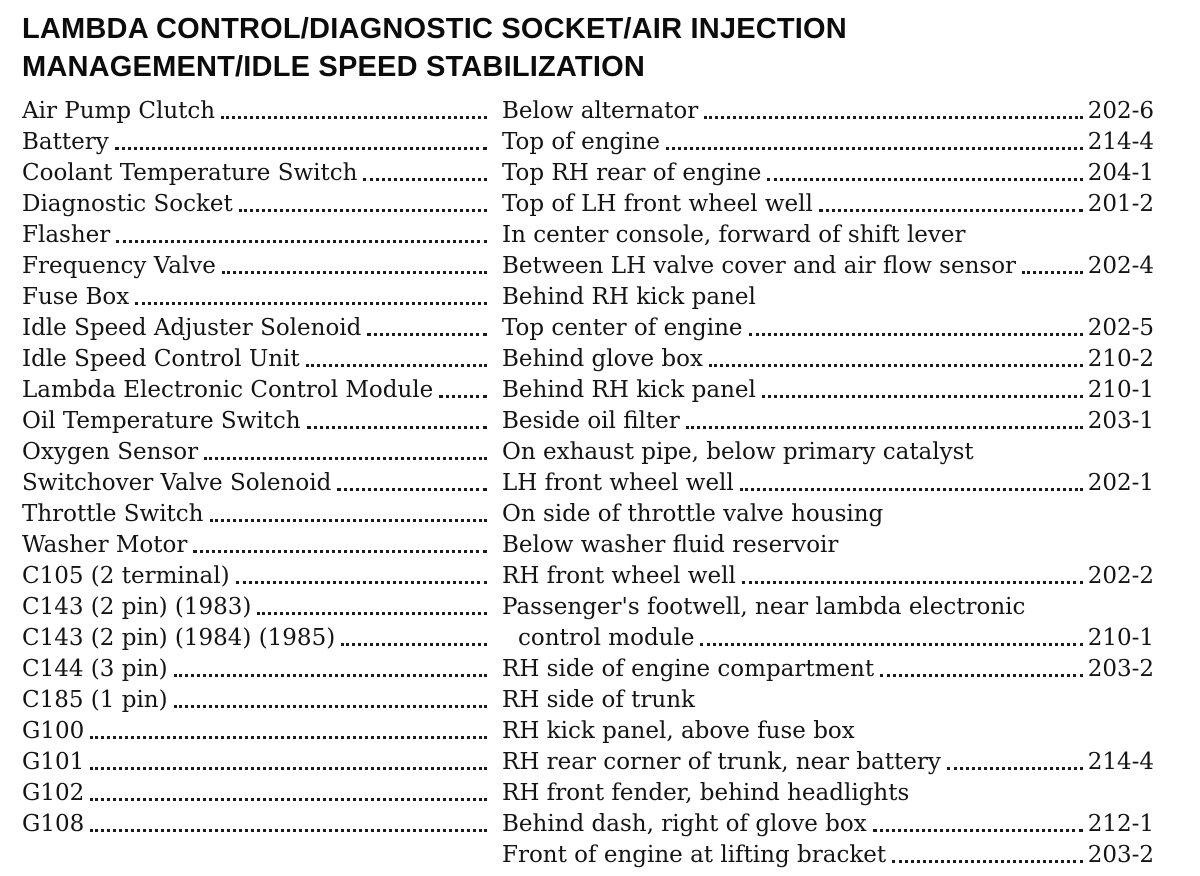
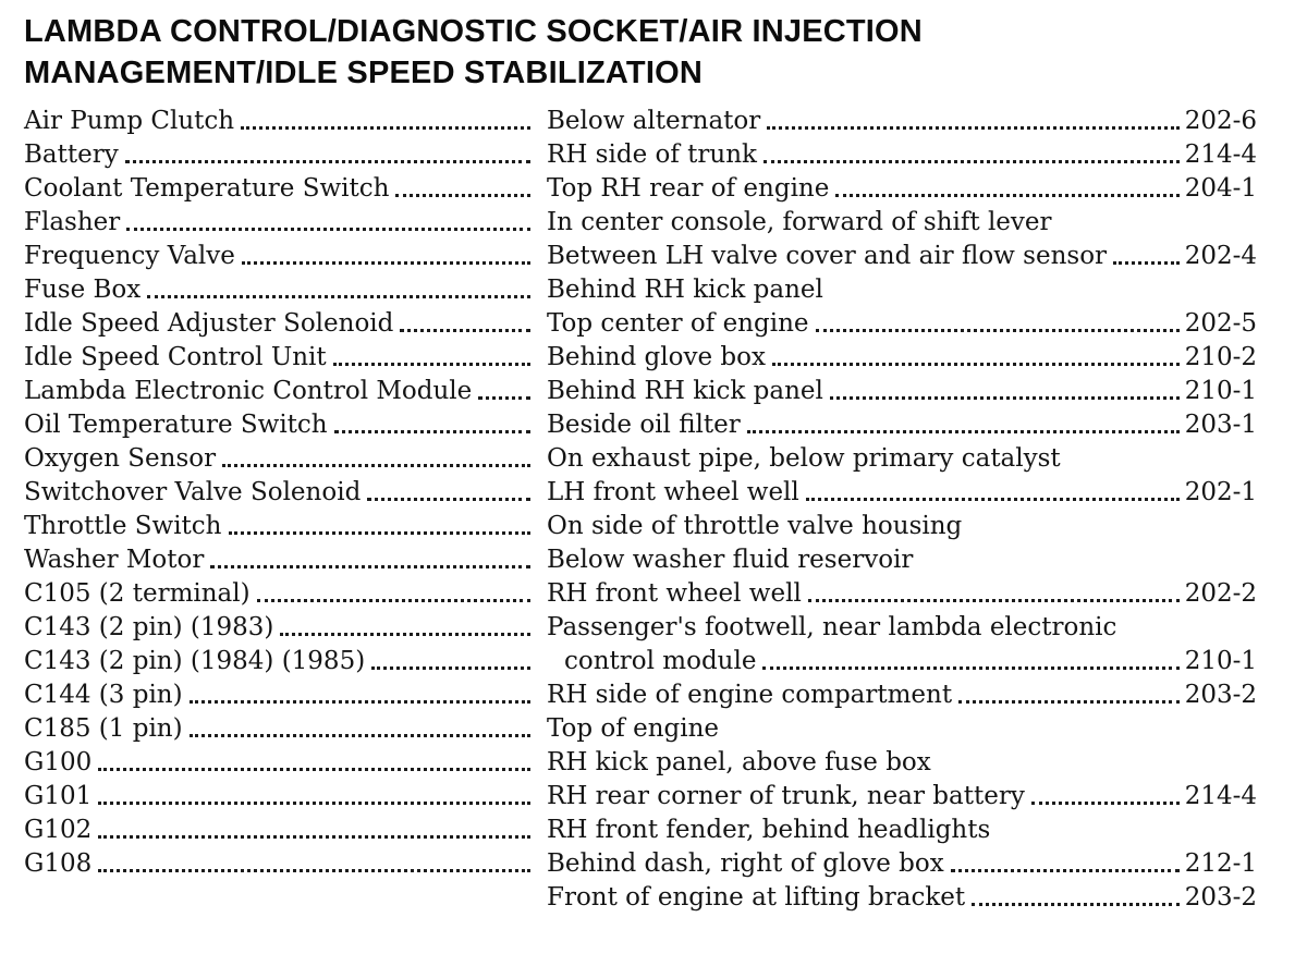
  LAMBDA CONTROL/DIAGNOSTIC SOCKET/AIR INJECTION
  MANAGEMENT/IDLE SPEED STABILIZATION
  Air Pump Clutch
  Below alternator
  202-6
  Battery
- Top of engine
+ RH side of trunk
  214-4
  Coolant Temperature Switch
  Top RH rear of engine
  204-1
- Diagnostic Socket
- Top of LH front wheel well
- 201-2
  Flasher
  In center console, forward of shift lever
  Frequency Valve
  Between LH valve cover and air flow sensor
  202-4
  Fuse Box
  Behind RH kick panel
  Idle Speed Adjuster Solenoid
  Top center of engine
  202-5
  Idle Speed Control Unit
  Behind glove box
  210-2
  Lambda Electronic Control Module
  Behind RH kick panel
  210-1
  Oil Temperature Switch
  Beside oil filter
  203-1
  Oxygen Sensor
  On exhaust pipe, below primary catalyst
  Switchover Valve Solenoid
  LH front wheel well
  202-1
  Throttle Switch
  On side of throttle valve housing
  Washer Motor
  Below washer fluid reservoir
  C105 (2 terminal)
  RH front wheel well
  202-2
  C143 (2 pin) (1983)
  Passenger's footwell, near lambda electronic
  C143 (2 pin) (1984) (1985)
  control module
  210-1
  C144 (3 pin)
  RH side of engine compartment
  203-2
  C185 (1 pin)
- RH side of trunk
+ Top of engine
  G100
  RH kick panel, above fuse box
  G101
  RH rear corner of trunk, near battery
  214-4
  G102
  RH front fender, behind headlights
  G108
  Behind dash, right of glove box
  212-1
  Front of engine at lifting bracket
  203-2
